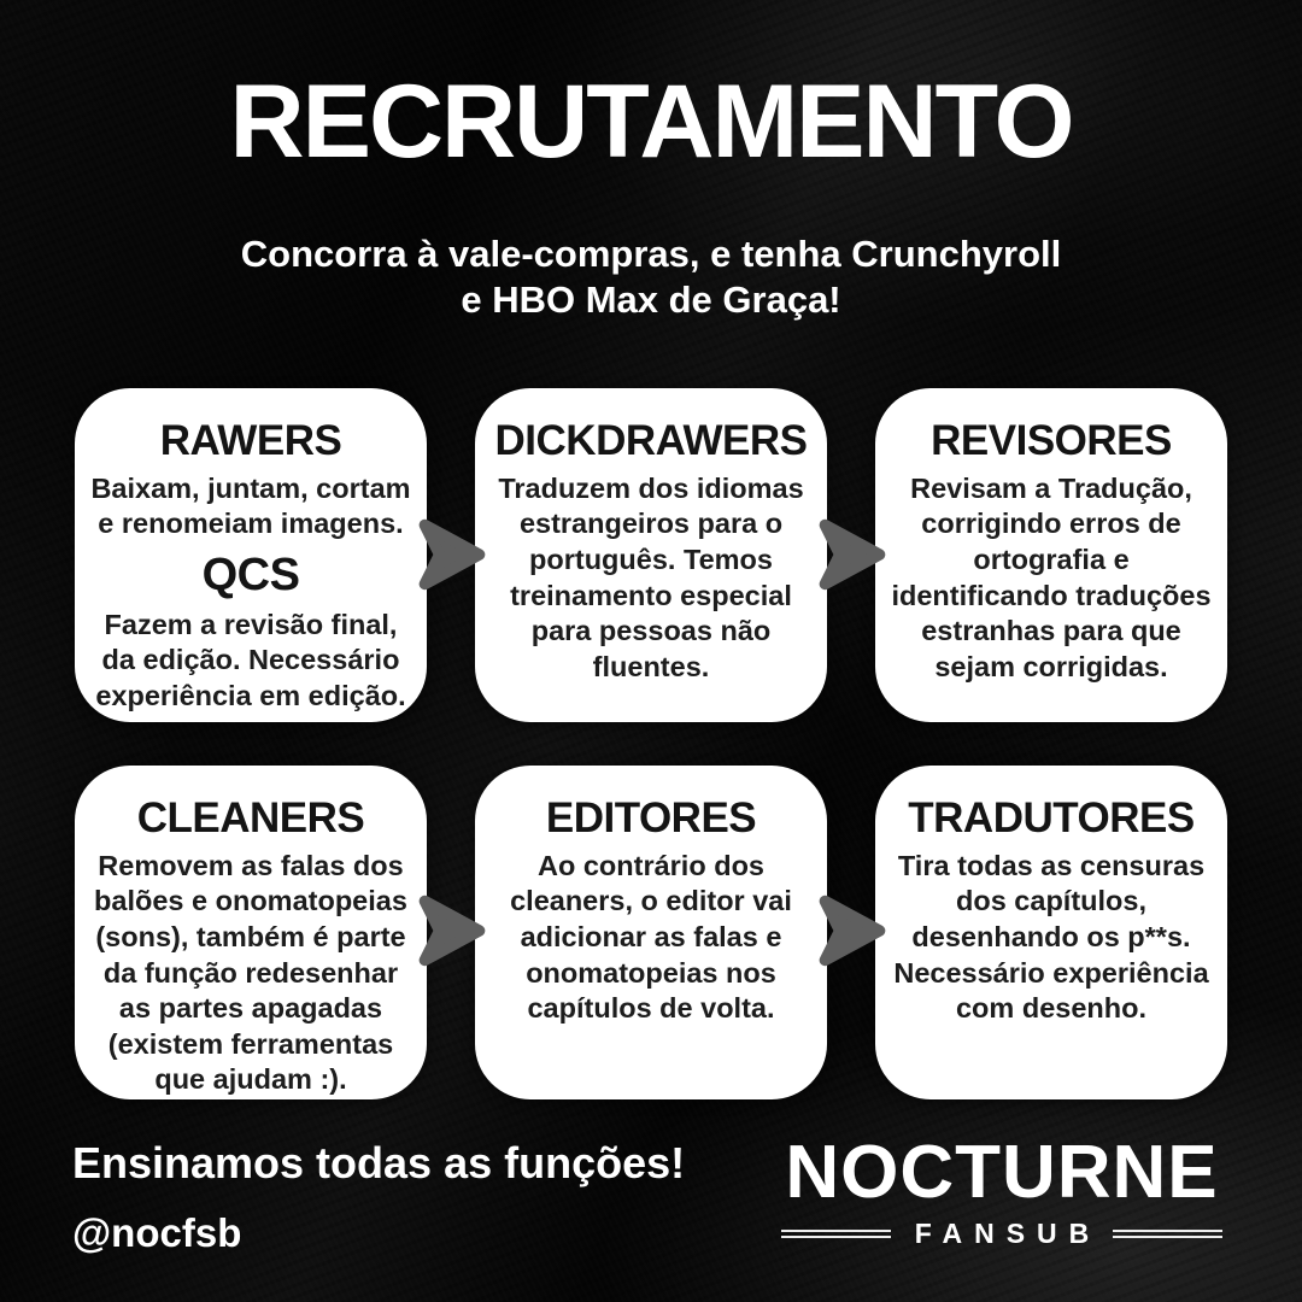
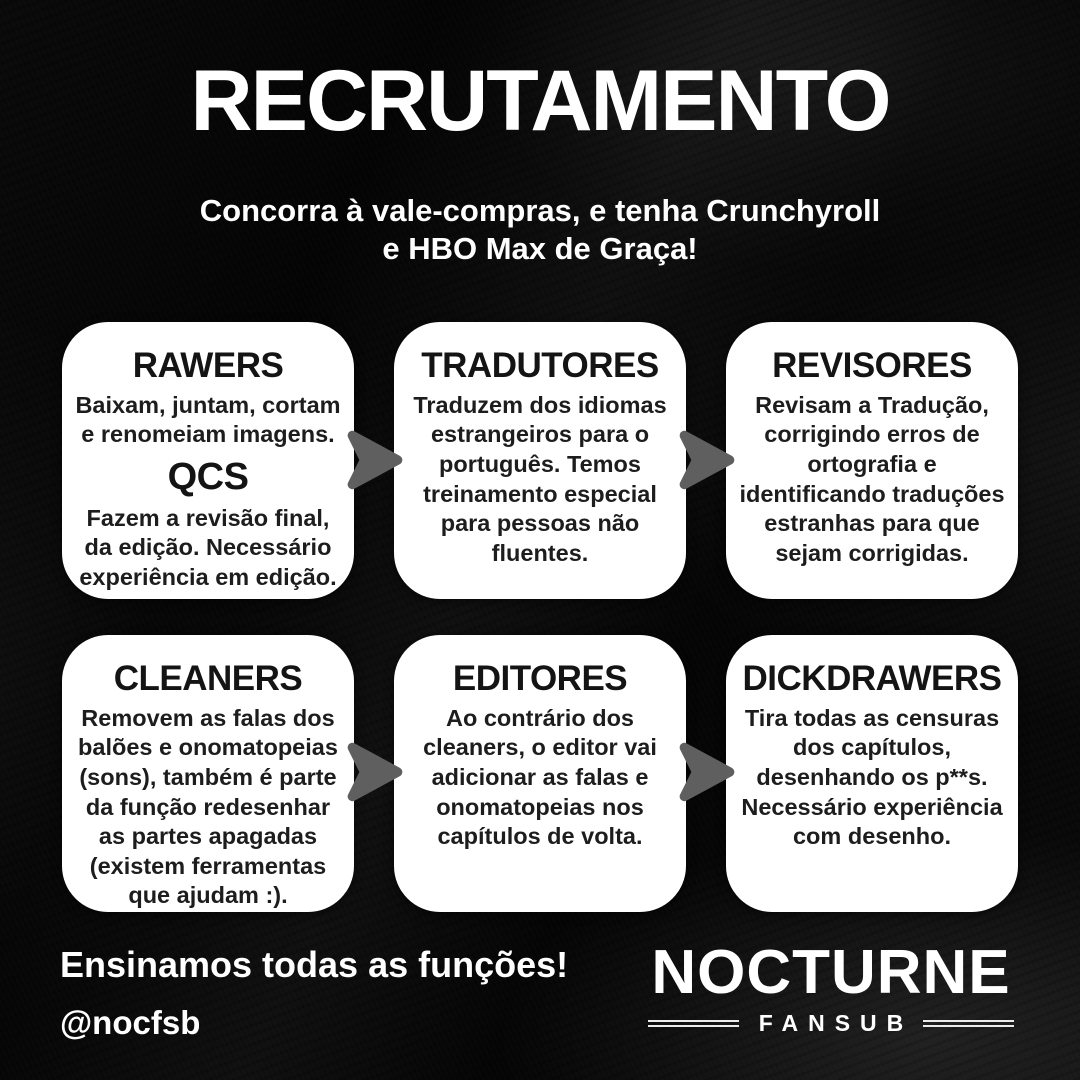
  RECRUTAMENTO
  Concorra à vale-compras, e tenha Crunchyroll
  e HBO Max de Graça!
  RAWERS
  Baixam, juntam, cortam e renomeiam imagens.
  QCS
  Fazem a revisão final, da edição. Necessário experiência em edição.
- DICKDRAWERS
+ TRADUTORES
  Traduzem dos idiomas estrangeiros para o português. Temos treinamento especial para pessoas não fluentes.
  REVISORES
  Revisam a Tradução, corrigindo erros de ortografia e identificando traduções estranhas para que sejam corrigidas.
  CLEANERS
  Removem as falas dos balões e onomatopeias (sons), também é parte da função redesenhar as partes apagadas (existem ferramentas que ajudam :).
  EDITORES
  Ao contrário dos cleaners, o editor vai adicionar as falas e onomatopeias nos capítulos de volta.
- TRADUTORES
+ DICKDRAWERS
  Tira todas as censuras dos capítulos, desenhando os p**s. Necessário experiência com desenho.
  Ensinamos todas as funções!
  @nocfsb
  NOCTURNE
  FANSUB
